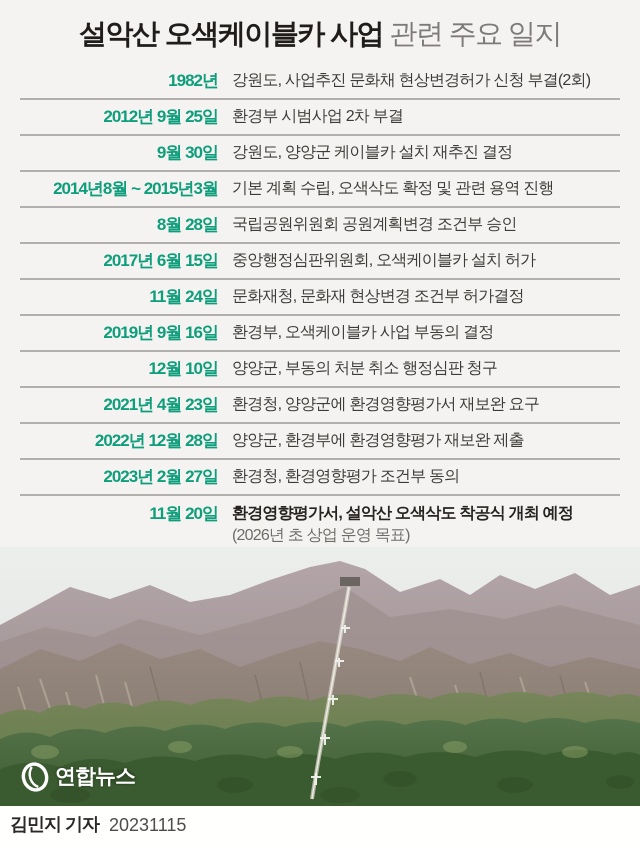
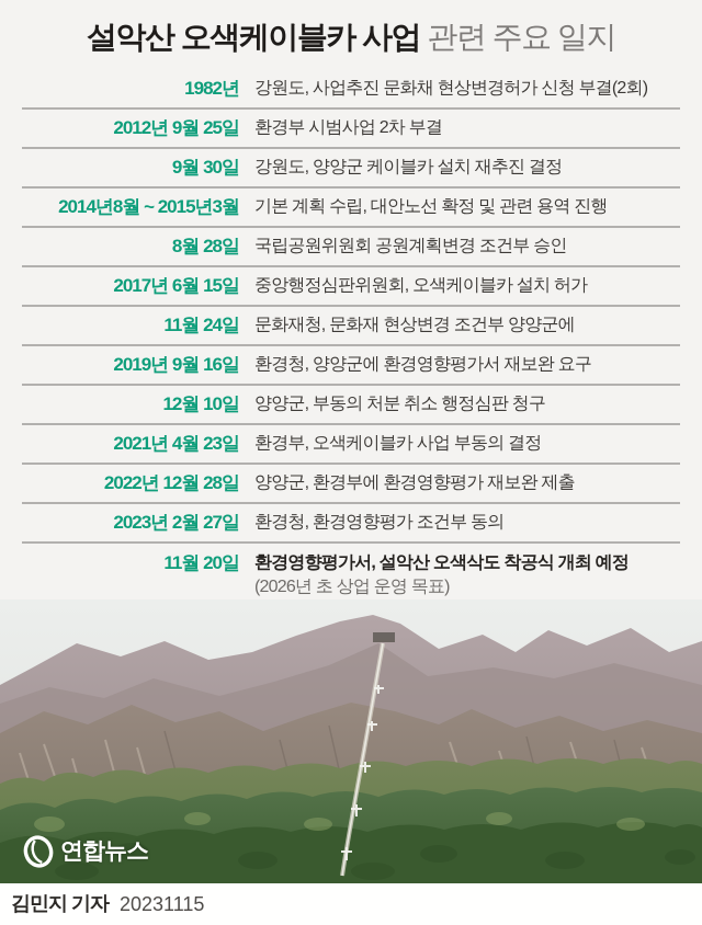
  설악산 오색케이블카 사업 관련 주요 일지
  1982년
  강원도, 사업추진 문화채 현상변경허가 신청 부결(2회)
  2012년 9월 25일
  환경부 시범사업 2차 부결
  9월 30일
  강원도, 양양군 케이블카 설치 재추진 결정
  2014년8월 ~ 2015년3월
- 기본 계획 수립, 오색삭도 확정 및 관련 용역 진행
+ 기본 계획 수립, 대안노선 확정 및 관련 용역 진행
  8월 28일
  국립공원위원회 공원계획변경 조건부 승인
  2017년 6월 15일
  중앙행정심판위원회, 오색케이블카 설치 허가
  11월 24일
- 문화재청, 문화재 현상변경 조건부 허가결정
+ 문화재청, 문화재 현상변경 조건부 양양군에
  2019년 9월 16일
- 환경부, 오색케이블카 사업 부동의 결정
+ 환경청, 양양군에 환경영향평가서 재보완 요구
  12월 10일
  양양군, 부동의 처분 취소 행정심판 청구
  2021년 4월 23일
- 환경청, 양양군에 환경영향평가서 재보완 요구
+ 환경부, 오색케이블카 사업 부동의 결정
  2022년 12월 28일
  양양군, 환경부에 환경영향평가 재보완 제출
  2023년 2월 27일
  환경청, 환경영향평가 조건부 동의
  11월 20일
  환경영향평가서, 설악산 오색삭도 착공식 개최 예정
  (2026년 초 상업 운영 목표)
  연합뉴스
  김민지 기자
  20231115
